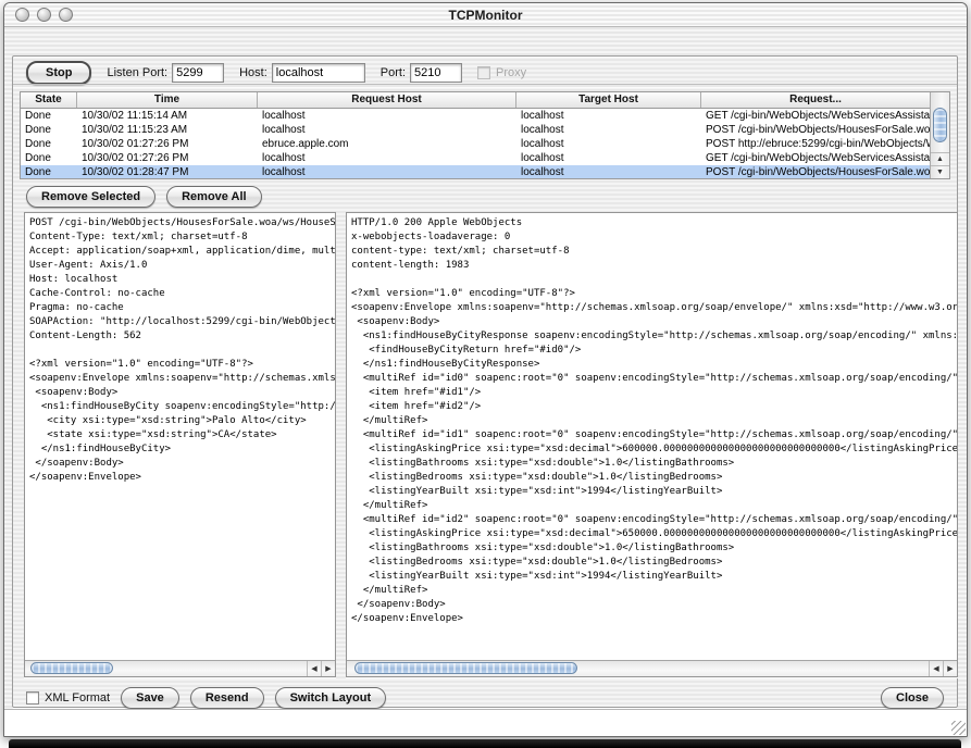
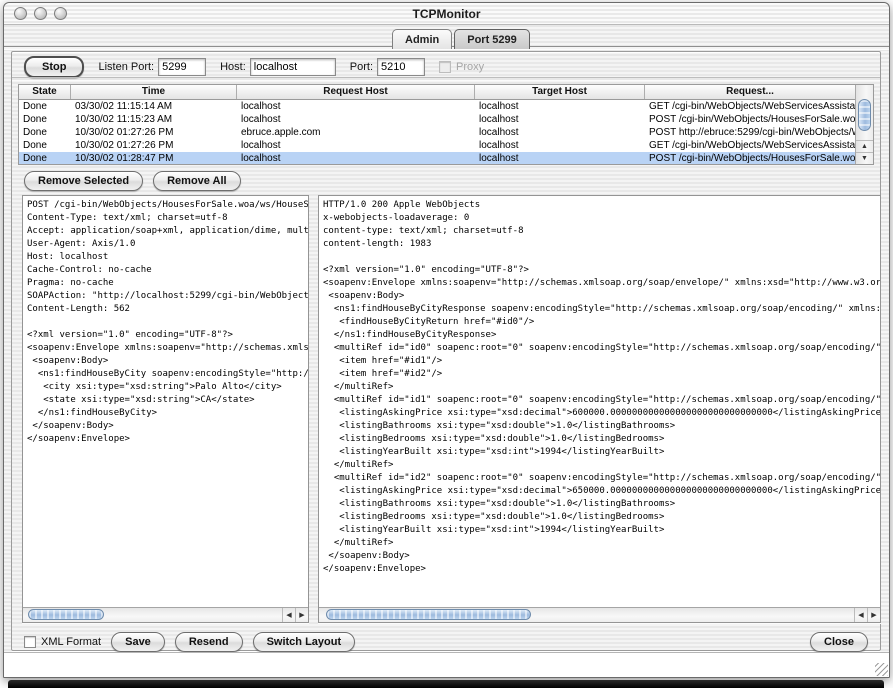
  TCPMonitor
+ Admin
+ Port 5299
  Stop
  Listen Port:
  5299
  Host:
  localhost
  Port:
  5210
  Proxy
  State
  Time
  Request Host
  Target Host
  Request...
  Done
- 10/30/02 11:15:14 AM
+ 03/30/02 11:15:14 AM
  localhost
  localhost
  GET /cgi-bin/WebObjects/WebServicesAssista
  Done
  10/30/02 11:15:23 AM
  localhost
  localhost
  POST /cgi-bin/WebObjects/HousesForSale.wo
  Done
  10/30/02 01:27:26 PM
  ebruce.apple.com
  localhost
  POST http://ebruce:5299/cgi-bin/WebObjects/
  Done
  10/30/02 01:27:26 PM
  localhost
  localhost
  GET /cgi-bin/WebObjects/WebServicesAssista
  Done
  10/30/02 01:28:47 PM
  localhost
  localhost
  POST /cgi-bin/WebObjects/HousesForSale.wo
  Remove Selected
  Remove All
  POST /cgi-bin/WebObjects/HousesForSale.woa/ws/HouseS
  Content-Type: text/xml; charset=utf-8
  Accept: application/soap+xml, application/dime, mult
  User-Agent: Axis/1.0
  Host: localhost
  Cache-Control: no-cache
  Pragma: no-cache
  SOAPAction: "http://localhost:5299/cgi-bin/WebObject
  Content-Length: 562
  <?xml version="1.0" encoding="UTF-8"?>
  <soapenv:Envelope xmlns:soapenv="http://schemas.xmls
  <soapenv:Body>
  <ns1:findHouseByCity soapenv:encodingStyle="http:/
  <city xsi:type="xsd:string">Palo Alto</city>
  <state xsi:type="xsd:string">CA</state>
  </ns1:findHouseByCity>
  </soapenv:Body>
  </soapenv:Envelope>
  HTTP/1.0 200 Apple WebObjects
  x-webobjects-loadaverage: 0
  content-type: text/xml; charset=utf-8
  content-length: 1983
  <?xml version="1.0" encoding="UTF-8"?>
  <soapenv:Envelope xmlns:soapenv="http://schemas.xmlsoap.org/soap/envelope/" xmlns:xsd="http://www.w3.or
  <soapenv:Body>
  <ns1:findHouseByCityResponse soapenv:encodingStyle="http://schemas.xmlsoap.org/soap/encoding/" xmlns:
  <findHouseByCityReturn href="#id0"/>
  </ns1:findHouseByCityResponse>
  <multiRef id="id0" soapenc:root="0" soapenv:encodingStyle="http://schemas.xmlsoap.org/soap/encoding/"
  <item href="#id1"/>
  <item href="#id2"/>
  </multiRef>
  <multiRef id="id1" soapenc:root="0" soapenv:encodingStyle="http://schemas.xmlsoap.org/soap/encoding/"
  <listingAskingPrice xsi:type="xsd:decimal">600000.000000000000000000000000000000</listingAskingPrice
  <listingBathrooms xsi:type="xsd:double">1.0</listingBathrooms>
  <listingBedrooms xsi:type="xsd:double">1.0</listingBedrooms>
  <listingYearBuilt xsi:type="xsd:int">1994</listingYearBuilt>
  </multiRef>
  <multiRef id="id2" soapenc:root="0" soapenv:encodingStyle="http://schemas.xmlsoap.org/soap/encoding/"
  <listingAskingPrice xsi:type="xsd:decimal">650000.000000000000000000000000000000</listingAskingPrice
  <listingBathrooms xsi:type="xsd:double">1.0</listingBathrooms>
  <listingBedrooms xsi:type="xsd:double">1.0</listingBedrooms>
  <listingYearBuilt xsi:type="xsd:int">1994</listingYearBuilt>
  </multiRef>
  </soapenv:Body>
  </soapenv:Envelope>
  XML Format
  Save
  Resend
  Switch Layout
  Close
